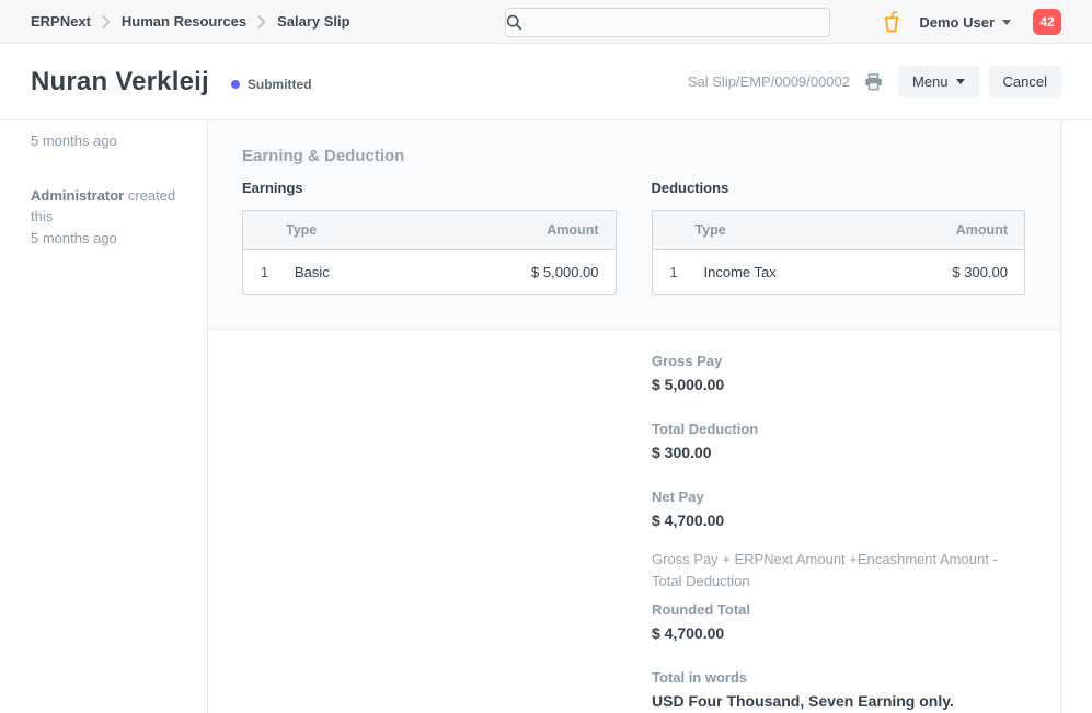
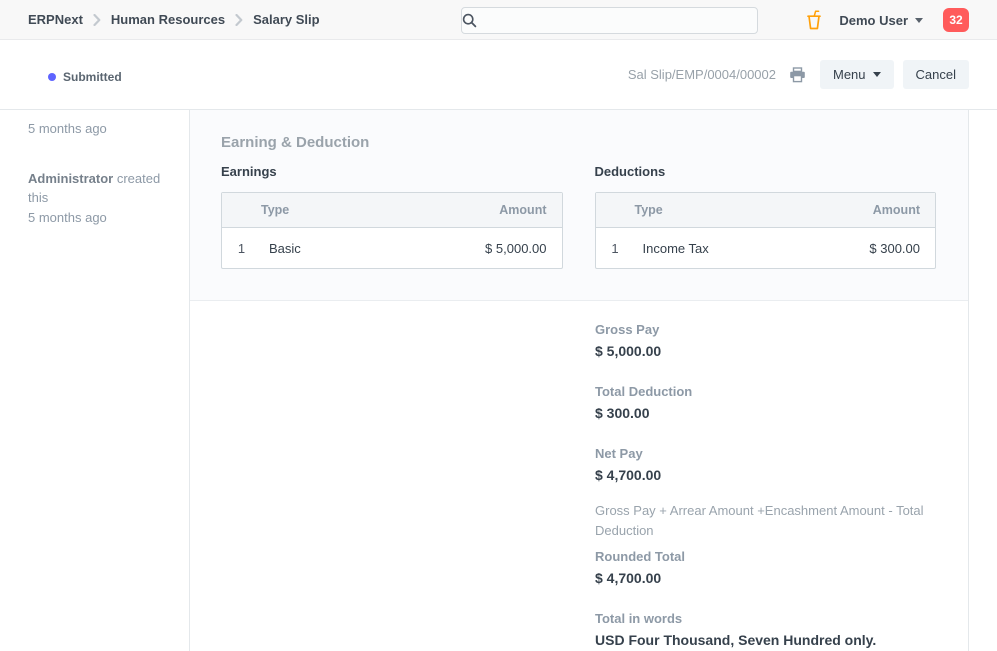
  ERPNext
  Human Resources
  Salary Slip
  Demo User
- 42
+ 32
- Nuran Verkleij
  Submitted
- Sal Slip/EMP/0009/00002
+ Sal Slip/EMP/0004/00002
  Menu
  Cancel
  5 months ago
  Administrator created this
  5 months ago
  Earning & Deduction
  Earnings
  Type
  Amount
  1
  Basic
  $ 5,000.00
  Deductions
  Type
  Amount
  1
  Income Tax
  $ 300.00
  Gross Pay
  $ 5,000.00
  Total Deduction
  $ 300.00
  Net Pay
  $ 4,700.00
- Gross Pay + ERPNext Amount +Encashment Amount - Total Deduction
+ Gross Pay + Arrear Amount +Encashment Amount - Total Deduction
  Rounded Total
  $ 4,700.00
  Total in words
- USD Four Thousand, Seven Earning only.
+ USD Four Thousand, Seven Hundred only.
